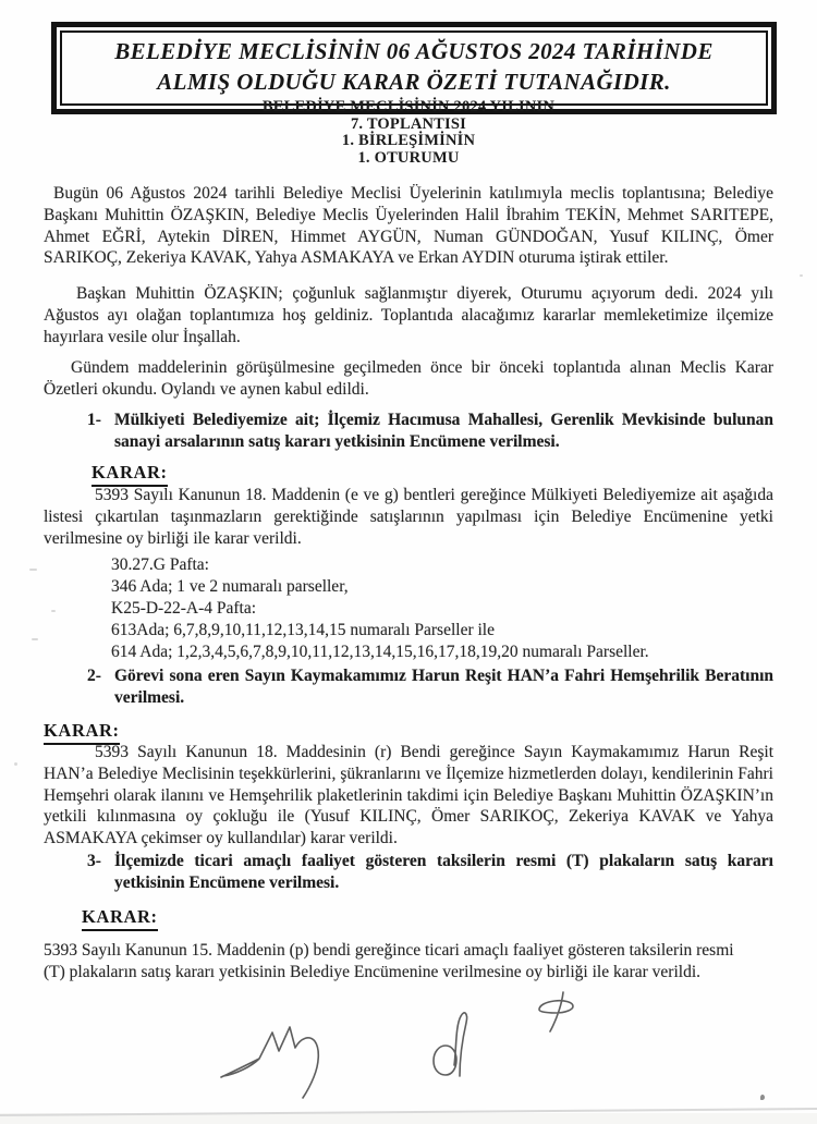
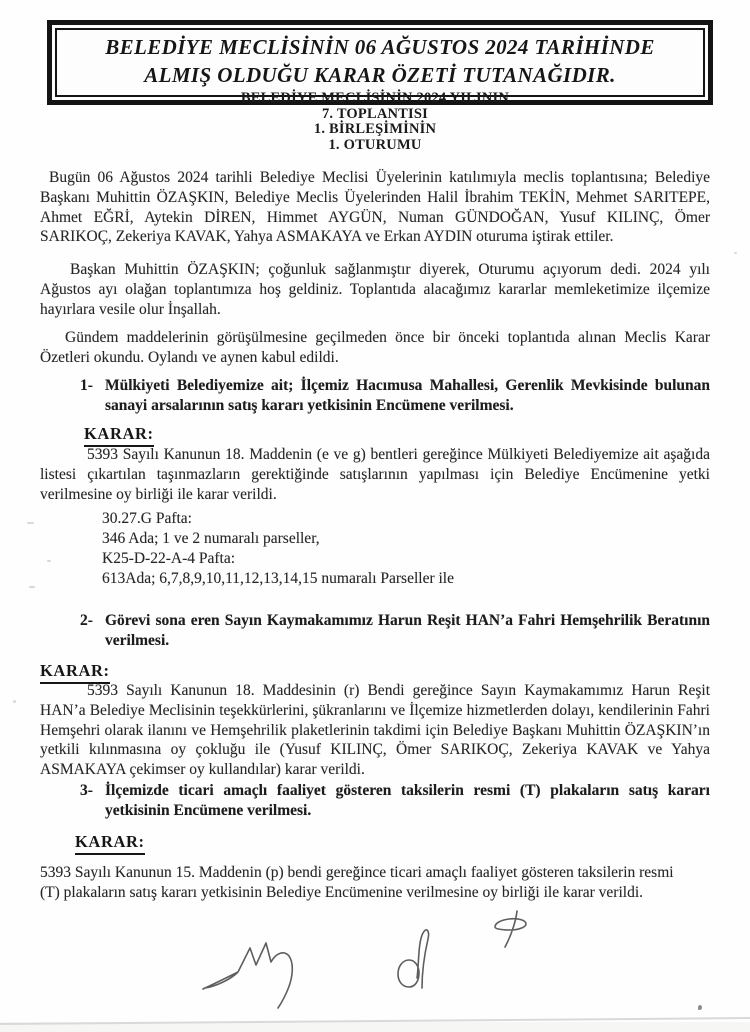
  BELEDİYE MECLİSİNİN 06 AĞUSTOS 2024 TARİHİNDE
  ALMIŞ OLDUĞU KARAR ÖZETİ TUTANAĞIDIR.
  BELEDİYE MECLİSİNİN 2024 YILININ
  7. TOPLANTISI
  1. BİRLEŞİMİNİN
  1. OTURUMU
  Bugün 06 Ağustos 2024 tarihli Belediye Meclisi Üyelerinin katılımıyla meclis toplantısına; Belediye Başkanı Muhittin ÖZAŞKIN, Belediye Meclis Üyelerinden Halil İbrahim TEKİN, Mehmet SARITEPE, Ahmet EĞRİ, Aytekin DİREN, Himmet AYGÜN, Numan GÜNDOĞAN, Yusuf KILINÇ, Ömer SARIKOÇ, Zekeriya KAVAK, Yahya ASMAKAYA ve Erkan AYDIN oturuma iştirak ettiler.
  Başkan Muhittin ÖZAŞKIN; çoğunluk sağlanmıştır diyerek, Oturumu açıyorum dedi. 2024 yılı Ağustos ayı olağan toplantımıza hoş geldiniz. Toplantıda alacağımız kararlar memleketimize ilçemize hayırlara vesile olur İnşallah.
  Gündem maddelerinin görüşülmesine geçilmeden önce bir önceki toplantıda alınan Meclis Karar Özetleri okundu. Oylandı ve aynen kabul edildi.
  1-
  Mülkiyeti Belediyemize ait; İlçemiz Hacımusa Mahallesi, Gerenlik Mevkisinde bulunan sanayi arsalarının satış kararı yetkisinin Encümene verilmesi.
  KARAR:
  5393 Sayılı Kanunun 18. Maddenin (e ve g) bentleri gereğince Mülkiyeti Belediyemize ait aşağıda listesi çıkartılan taşınmazların gerektiğinde satışlarının yapılması için Belediye Encümenine yetki verilmesine oy birliği ile karar verildi.
  30.27.G Pafta:
  346 Ada; 1 ve 2 numaralı parseller,
  K25-D-22-A-4 Pafta:
  613Ada; 6,7,8,9,10,11,12,13,14,15 numaralı Parseller ile
- 614 Ada; 1,2,3,4,5,6,7,8,9,10,11,12,13,14,15,16,17,18,19,20 numaralı Parseller.
  2-
  Görevi sona eren Sayın Kaymakamımız Harun Reşit HAN’a Fahri Hemşehrilik Beratının verilmesi.
  KARAR:
  5393 Sayılı Kanunun 18. Maddesinin (r) Bendi gereğince Sayın Kaymakamımız Harun Reşit HAN’a Belediye Meclisinin teşekkürlerini, şükranlarını ve İlçemize hizmetlerden dolayı, kendilerinin Fahri Hemşehri olarak ilanını ve Hemşehrilik plaketlerinin takdimi için Belediye Başkanı Muhittin ÖZAŞKIN’ın yetkili kılınmasına oy çokluğu ile (Yusuf KILINÇ, Ömer SARIKOÇ, Zekeriya KAVAK ve Yahya ASMAKAYA çekimser oy kullandılar) karar verildi.
  3-
  İlçemizde ticari amaçlı faaliyet gösteren taksilerin resmi (T) plakaların satış kararı yetkisinin Encümene verilmesi.
  KARAR:
  5393 Sayılı Kanunun 15. Maddenin (p) bendi gereğince ticari amaçlı faaliyet gösteren taksilerin resmi (T) plakaların satış kararı yetkisinin Belediye Encümenine verilmesine oy birliği ile karar verildi.
